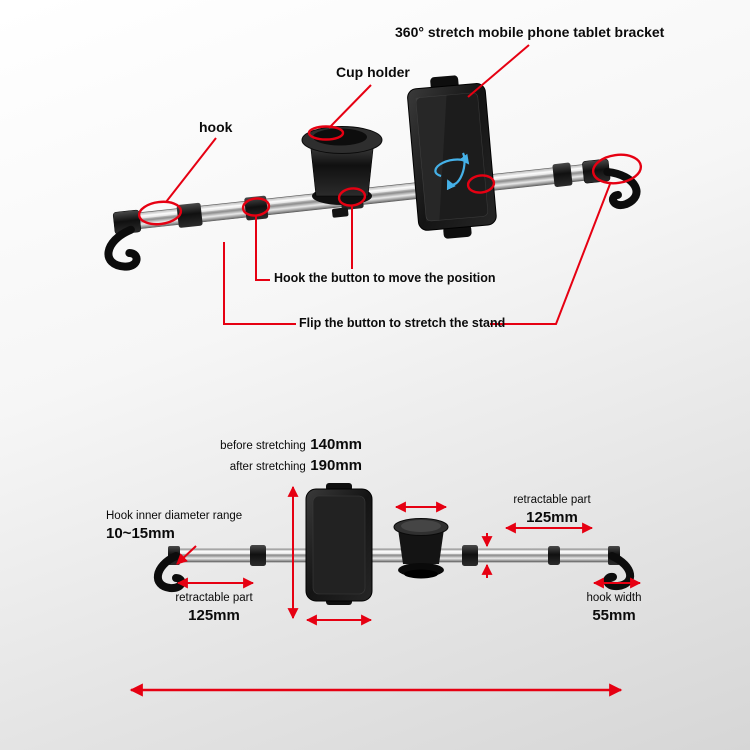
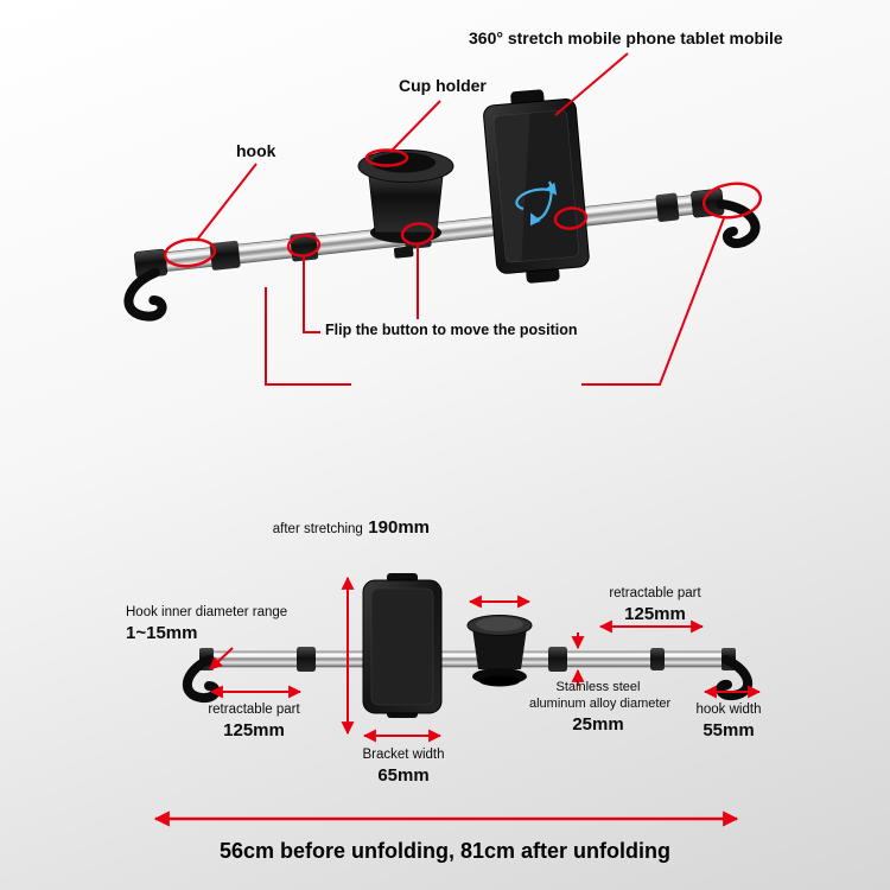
- 360° stretch mobile phone tablet bracket
+ 360° stretch mobile phone tablet mobile
  Cup holder
  hook
- Hook the button to move the position
+ Flip the button to move the position
- Flip the button to stretch the stand
- before stretching 140mm
  after stretching 190mm
  retractable part
  125mm
  Hook inner diameter range
- 10~15mm
+ 1~15mm
  retractable part
  125mm
+ Stainless steel
+ aluminum alloy diameter
+ 25mm
  hook width
  55mm
+ Bracket width
+ 65mm
+ 56cm before unfolding, 81cm after unfolding
